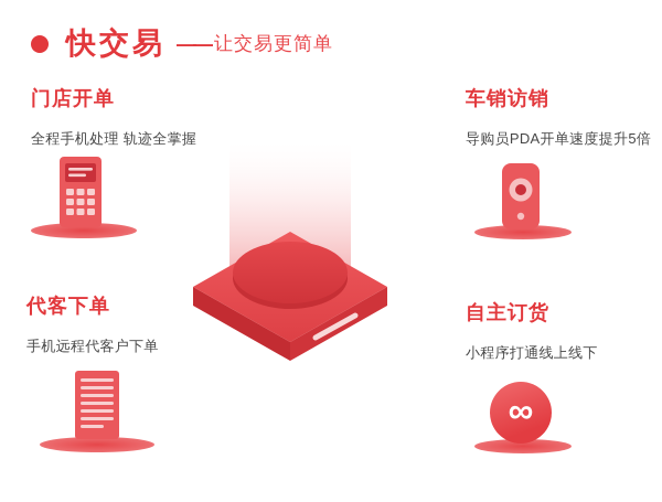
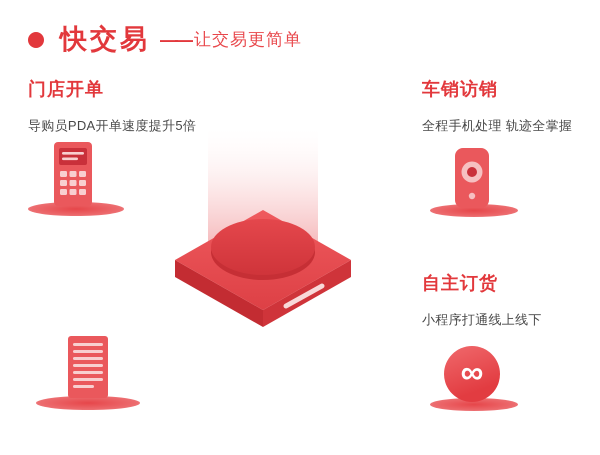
  快交易
  ——
  让交易更简单
  门店开单
- 全程手机处理 轨迹全掌握
+ 导购员PDA开单速度提升5倍
  车销访销
- 导购员PDA开单速度提升5倍
+ 全程手机处理 轨迹全掌握
- 代客下单
- 手机远程代客户下单
  自主订货
  小程序打通线上线下
  ∞
